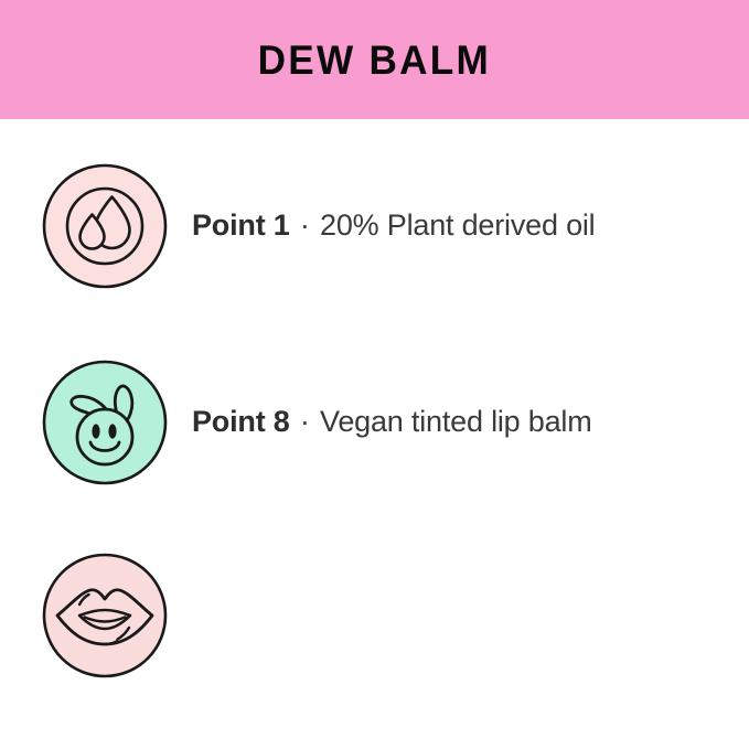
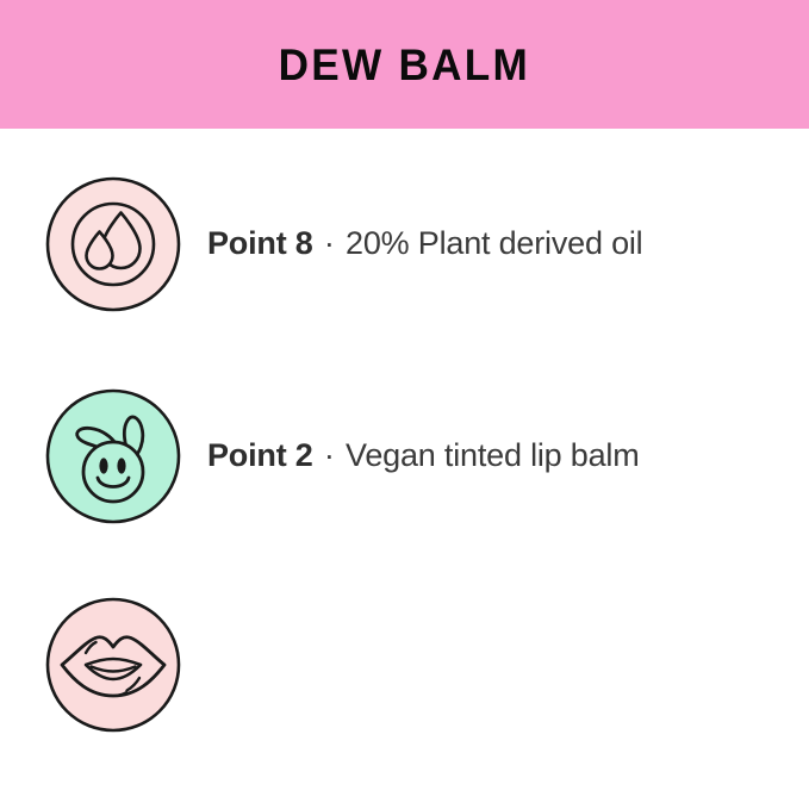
  DEW BALM
- Point 1 · 20% Plant derived oil
+ Point 8 · 20% Plant derived oil
- Point 8 · Vegan tinted lip balm
+ Point 2 · Vegan tinted lip balm
